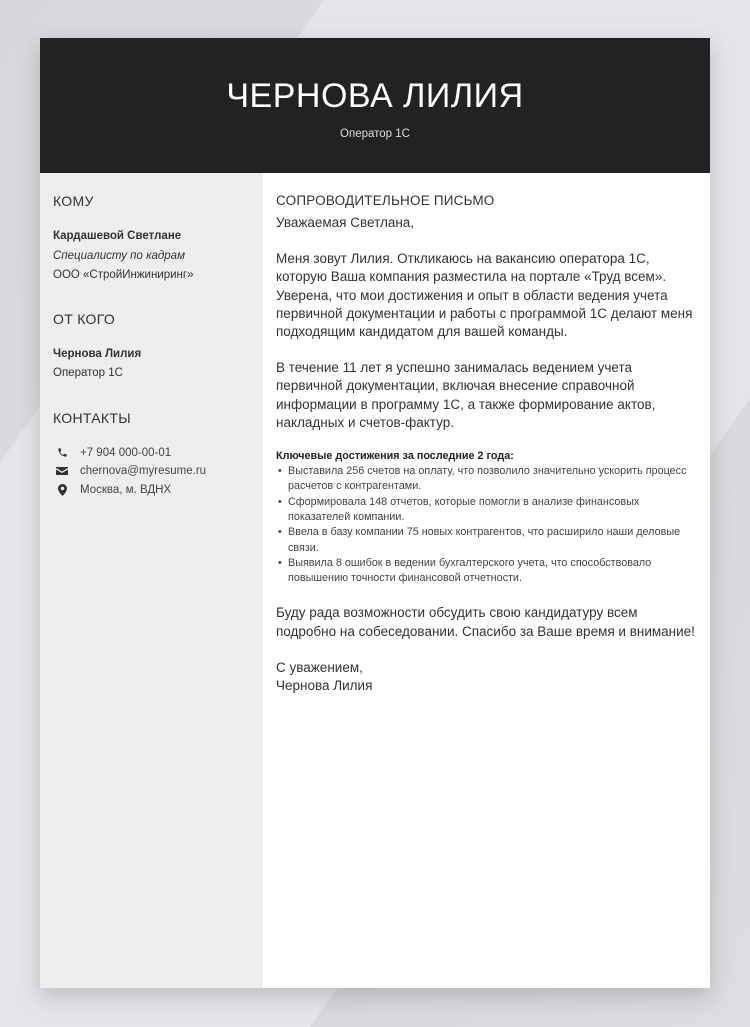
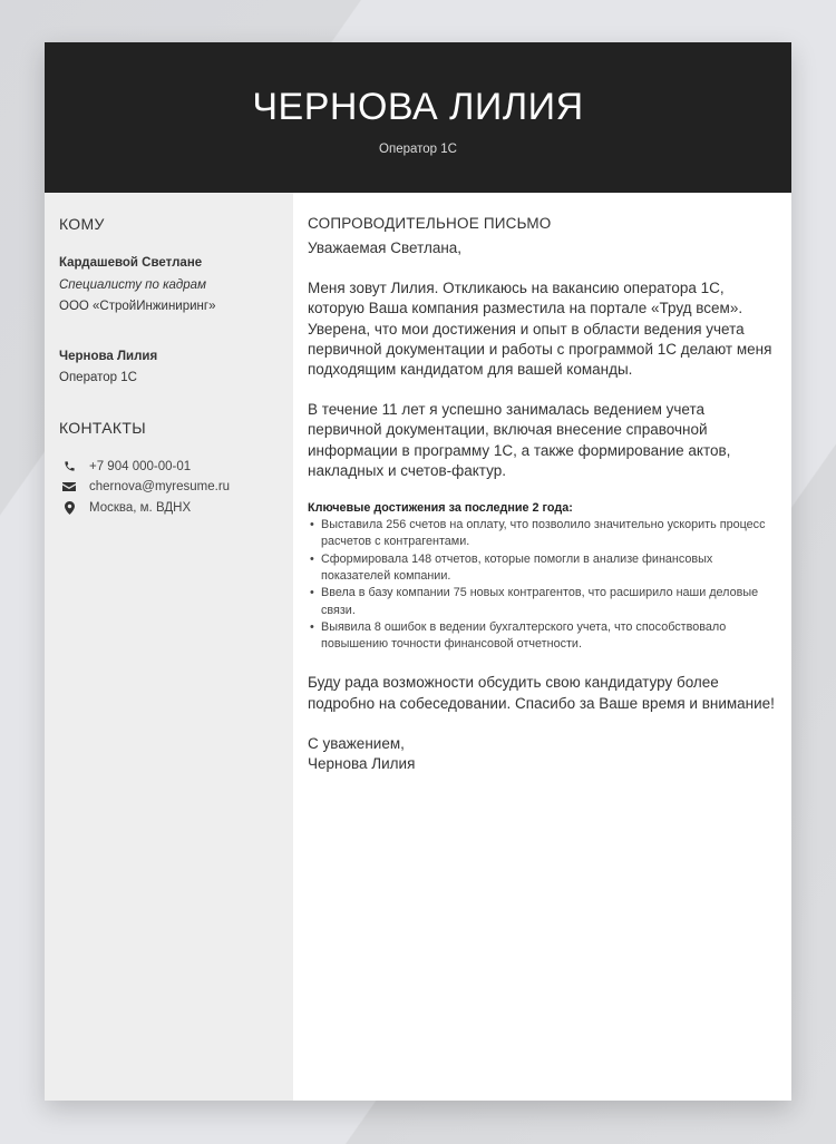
  ЧЕРНОВА ЛИЛИЯ
  Оператор 1С
  КОМУ
  Кардашевой Светлане
  Специалисту по кадрам
  ООО «СтройИнжиниринг»
- ОТ КОГО
  Чернова Лилия
  Оператор 1С
  КОНТАКТЫ
  +7 904 000-00-01
  chernova@myresume.ru
  Москва, м. ВДНХ
  СОПРОВОДИТЕЛЬНОЕ ПИСЬМО
  Уважаемая Светлана,
  Меня зовут Лилия. Откликаюсь на вакансию оператора 1С, которую Ваша компания разместила на портале «Труд всем». Уверена, что мои достижения и опыт в области ведения учета первичной документации и работы с программой 1С делают меня подходящим кандидатом для вашей команды.
  В течение 11 лет я успешно занималась ведением учета первичной документации, включая внесение справочной информации в программу 1С, а также формирование актов, накладных и счетов-фактур.
  Ключевые достижения за последние 2 года:
  Выставила 256 счетов на оплату, что позволило значительно ускорить процесс расчетов с контрагентами.
  Сформировала 148 отчетов, которые помогли в анализе финансовых показателей компании.
  Ввела в базу компании 75 новых контрагентов, что расширило наши деловые связи.
  Выявила 8 ошибок в ведении бухгалтерского учета, что способствовало повышению точности финансовой отчетности.
- Буду рада возможности обсудить свою кандидатуру всем подробно на собеседовании. Спасибо за Ваше время и внимание!
+ Буду рада возможности обсудить свою кандидатуру более подробно на собеседовании. Спасибо за Ваше время и внимание!
  С уважением,
  Чернова Лилия
